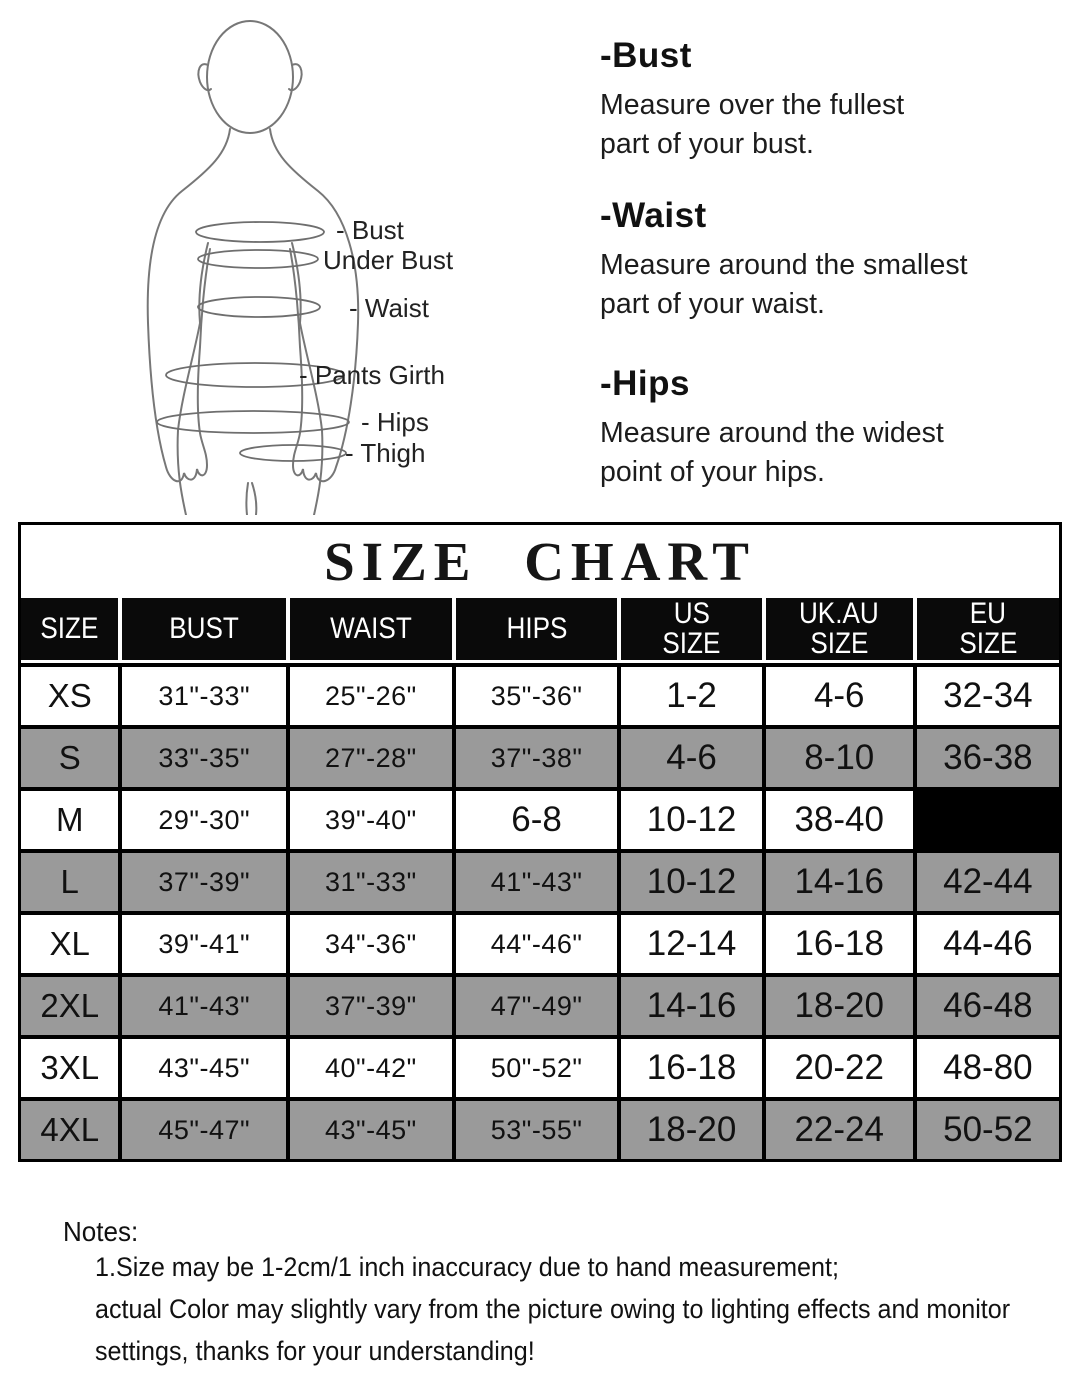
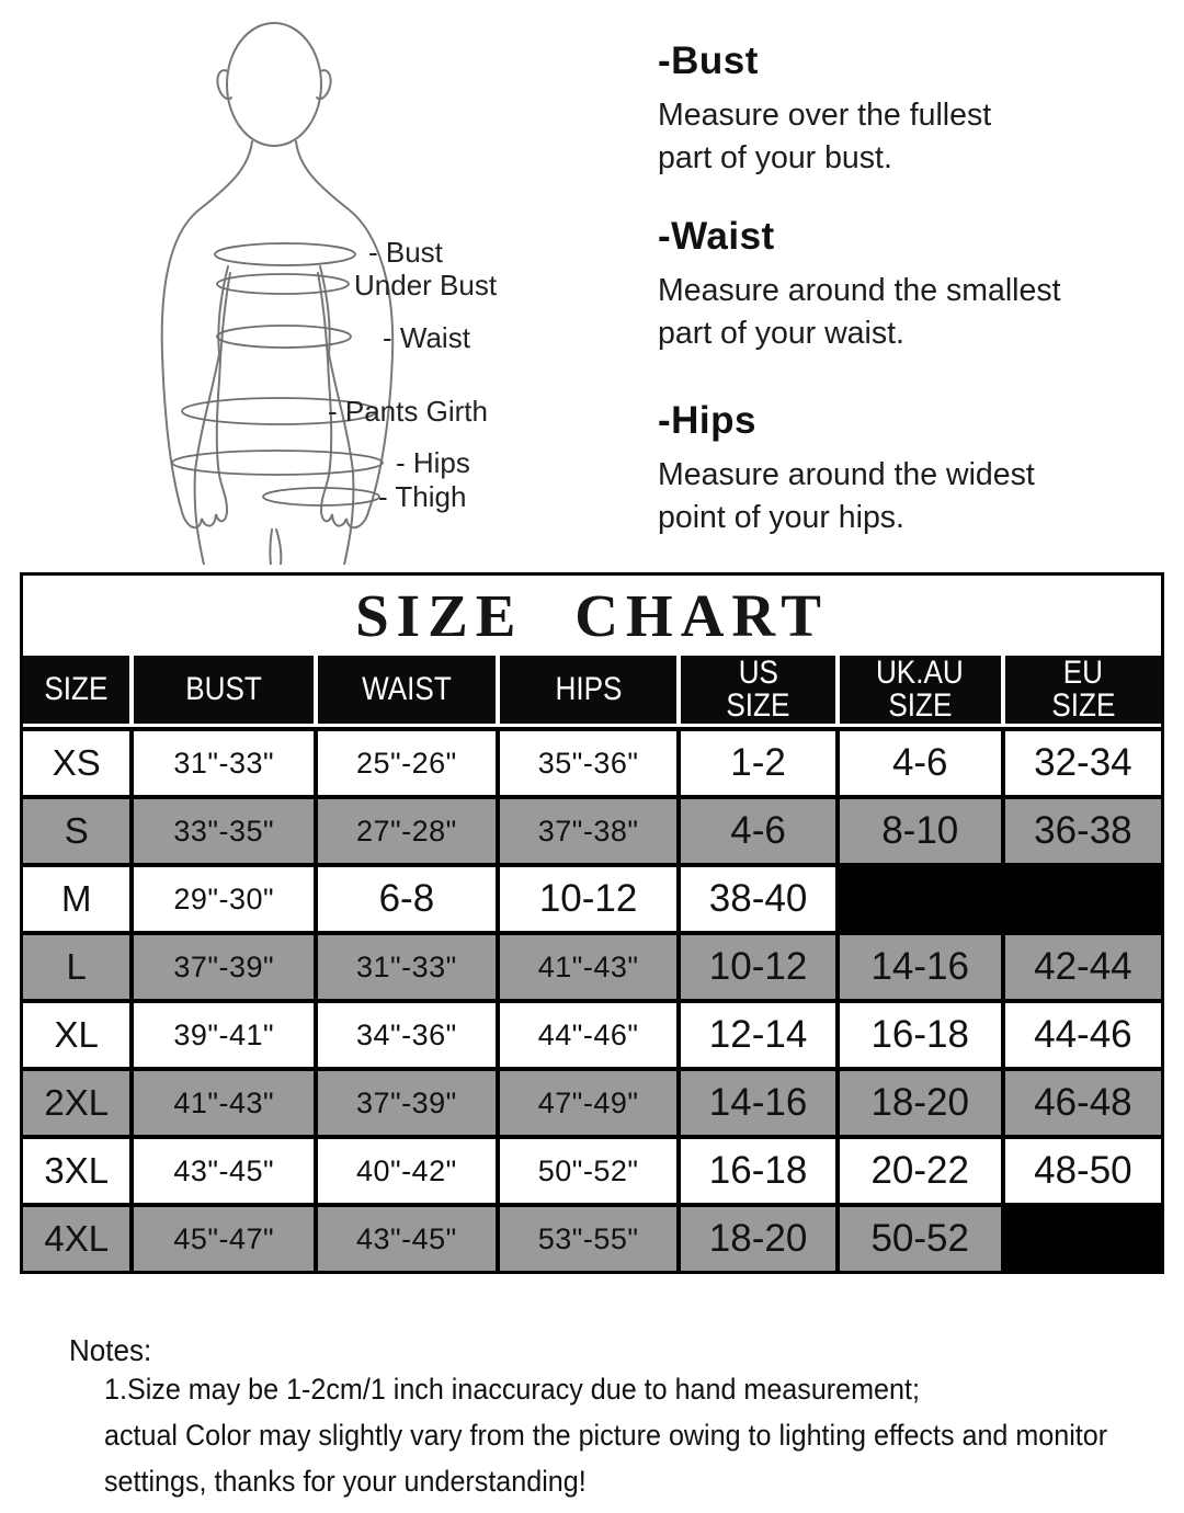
  - Bust
  Under Bust
  - Waist
  - Pants Girth
  - Hips
  - Thigh
  -Bust
  Measure over the fullest
  part of your bust.
  -Waist
  Measure around the smallest
  part of your waist.
  -Hips
  Measure around the widest
  point of your hips.
  SIZE CHART
  SIZE
  BUST
  WAIST
  HIPS
  US
  SIZE
  UK.AU
  SIZE
  EU
  SIZE
  XS
  31"-33"
  25"-26"
  35"-36"
  1-2
  4-6
  32-34
  S
  33"-35"
  27"-28"
  37"-38"
  4-6
  8-10
  36-38
  M
  29"-30"
- 39"-40"
  6-8
  10-12
  38-40
  L
  37"-39"
  31"-33"
  41"-43"
  10-12
  14-16
  42-44
  XL
  39"-41"
  34"-36"
  44"-46"
  12-14
  16-18
  44-46
  2XL
  41"-43"
  37"-39"
  47"-49"
  14-16
  18-20
  46-48
  3XL
  43"-45"
  40"-42"
  50"-52"
  16-18
  20-22
- 48-80
+ 48-50
  4XL
  45"-47"
  43"-45"
  53"-55"
  18-20
- 22-24
  50-52
  Notes:
  1.Size may be 1-2cm/1 inch inaccuracy due to hand measurement;
  actual Color may slightly vary from the picture owing to lighting effects and monitor
  settings, thanks for your understanding!
